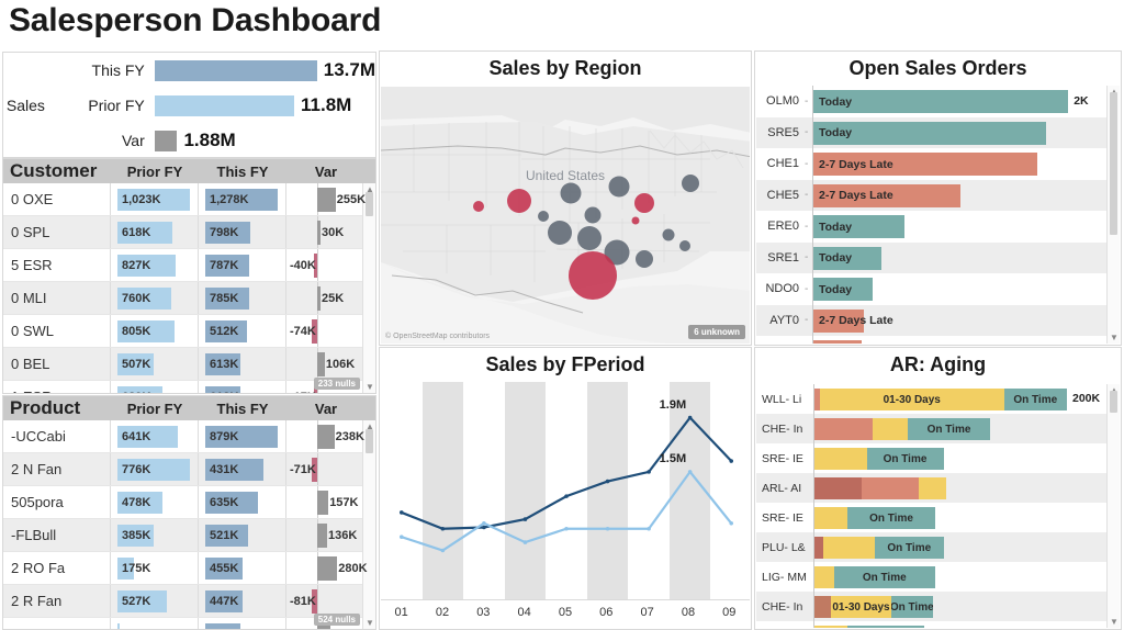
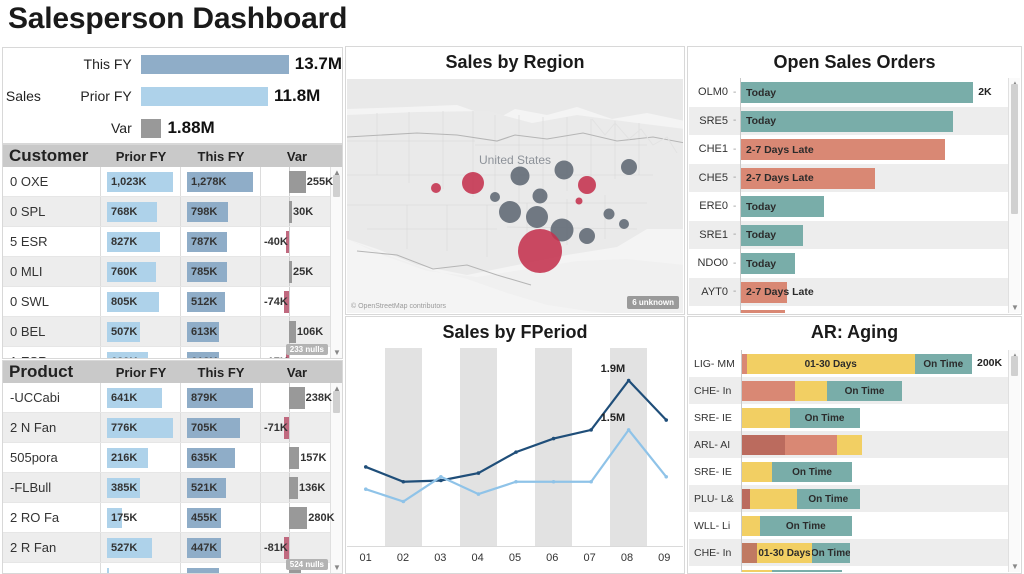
  Salesperson Dashboard
  Sales
  This FY
  13.7M
  Prior FY
  11.8M
  Var
  1.88M
  Customer
  Prior FY
  This FY
  Var
  0 OXE
  1,023K
  1,278K
  255K
  0 SPL
- 618K
+ 768K
  798K
  30K
  5 ESR
  827K
  787K
  -40K
  0 MLI
  760K
  785K
  25K
  0 SWL
  805K
  512K
  -74K
  0 BEL
  507K
  613K
  106K
  233 nulls
  ▲
  ▼
  Product
  Prior FY
  This FY
  Var
  -UCCabi
  641K
  879K
  238K
  2 N Fan
  776K
- 431K
+ 705K
  -71K
  505pora
- 478K
+ 216K
  635K
  157K
  -FLBull
  385K
  521K
  136K
  2 RO Fa
  175K
  455K
  280K
  2 R Fan
  527K
  447K
  -81K
  524 nulls
  ▲
  ▼
  Sales by Region
  United States
  6 unknown
  Open Sales Orders
  OLM0
  -
  Today
  2K
  SRE5
  -
  Today
  CHE1
  -
  2-7 Days Late
  CHE5
  -
  2-7 Days Late
  ERE0
  -
  Today
  SRE1
  -
  Today
  NDO0
  -
  Today
  AYT0
  -
  2-7 Days Late
  ▼
  Sales by FPeriod
  1.9M
  1.5M
  01
  02
  03
  04
  05
  06
  07
  08
  09
  AR: Aging
- WLL- Li
+ LIG- MM
  01-30 Days
  On Time
  200K
  CHE- In
  On Time
  SRE- IE
  On Time
  ARL- AI
  SRE- IE
  On Time
  PLU- L&
  On Time
- LIG- MM
+ WLL- Li
  On Time
  CHE- In
  01-30 Days
  On Time
  ▼
